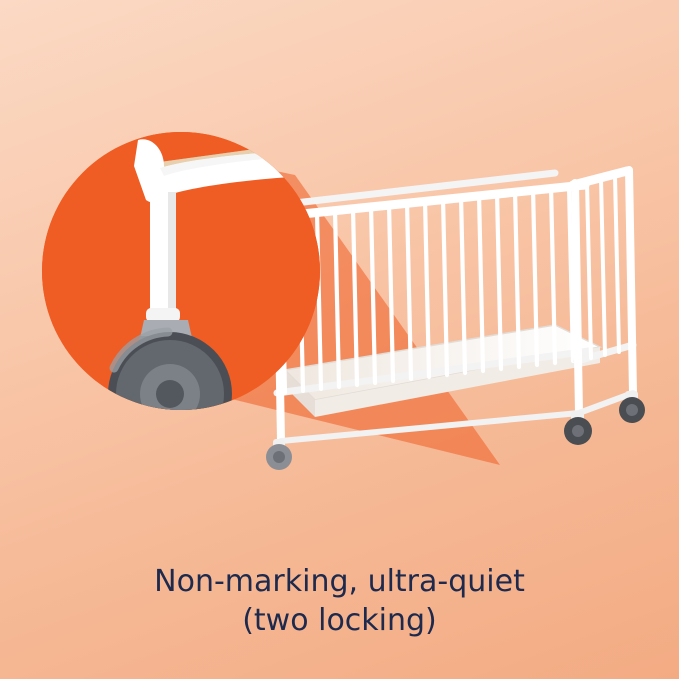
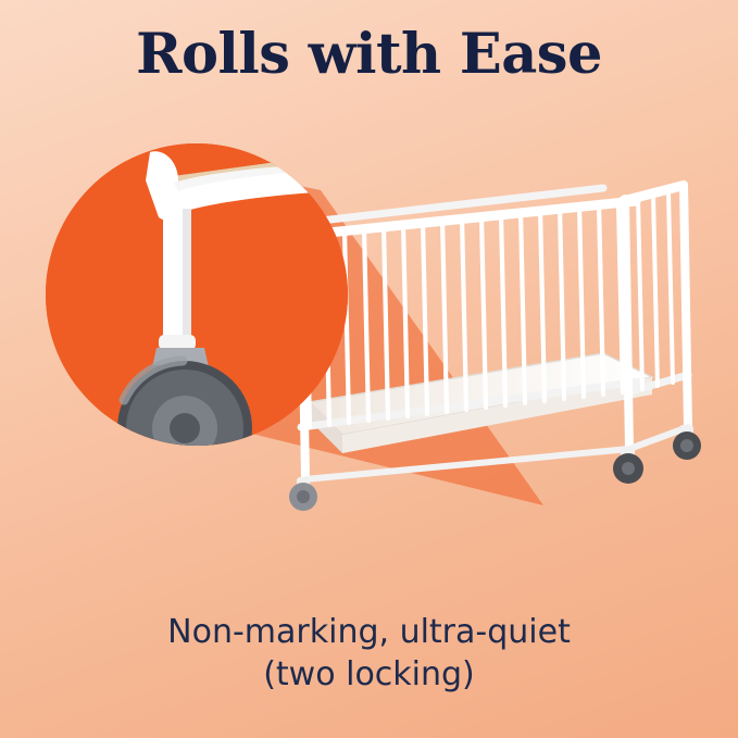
+ Rolls with Ease
  Non-marking, ultra-quiet
  (two locking)
